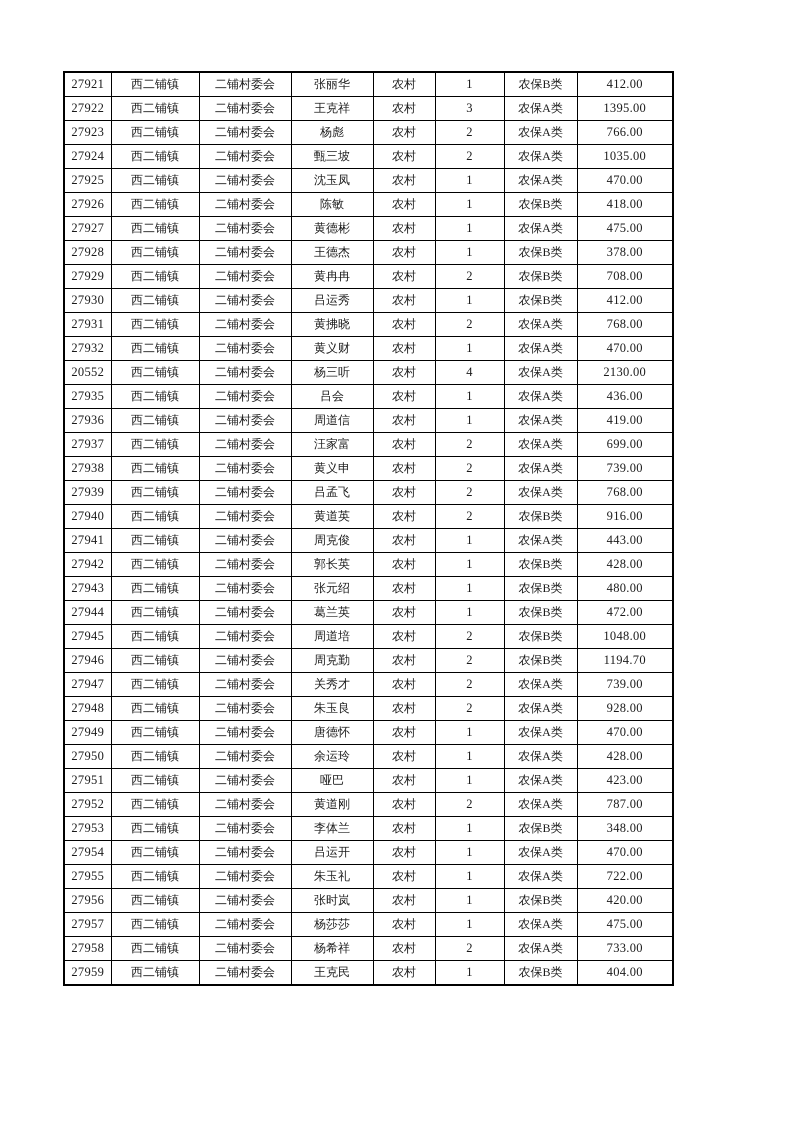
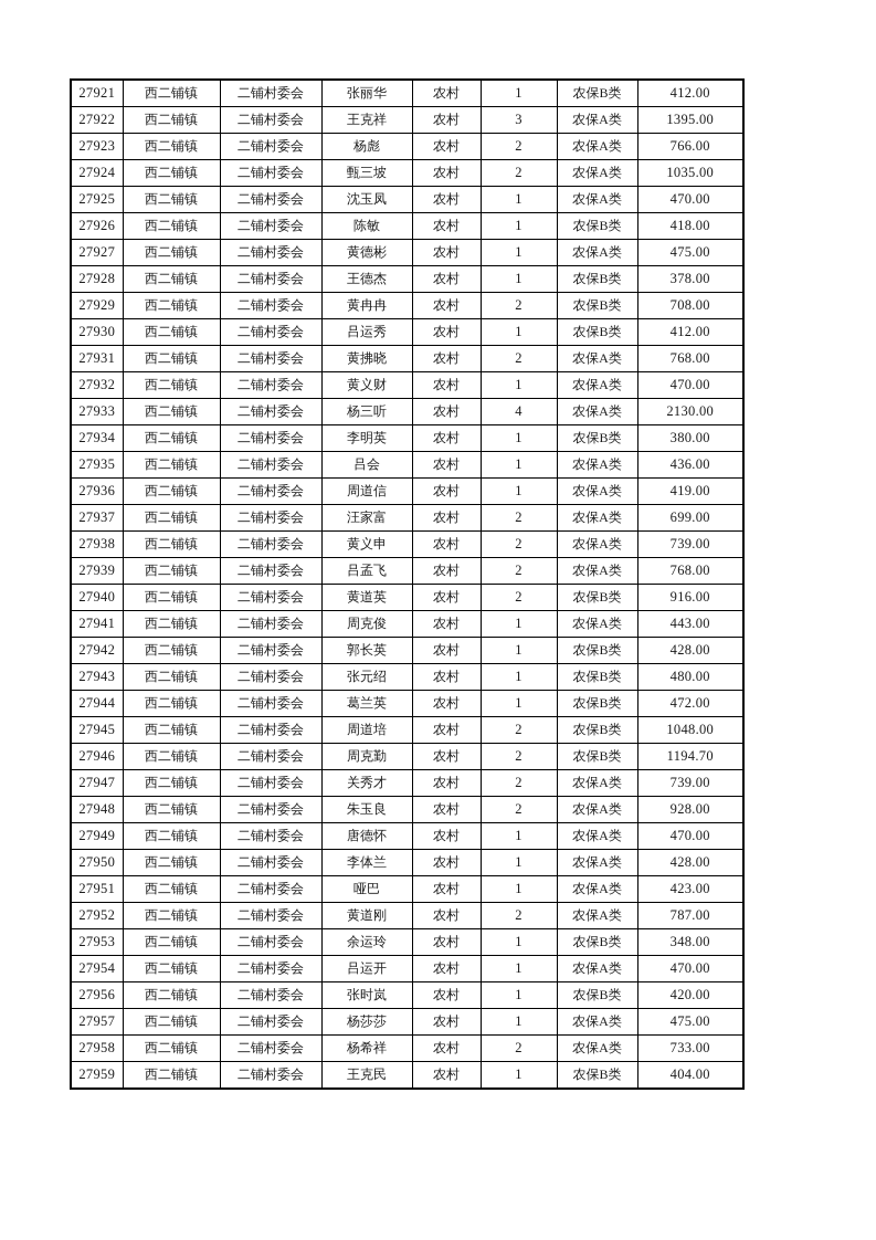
  27921	西二铺镇	二铺村委会	张丽华	农村	1	农保B类	412.00
  27922	西二铺镇	二铺村委会	王克祥	农村	3	农保A类	1395.00
  27923	西二铺镇	二铺村委会	杨彪	农村	2	农保A类	766.00
  27924	西二铺镇	二铺村委会	甄三坡	农村	2	农保A类	1035.00
  27925	西二铺镇	二铺村委会	沈玉凤	农村	1	农保A类	470.00
  27926	西二铺镇	二铺村委会	陈敏	农村	1	农保B类	418.00
  27927	西二铺镇	二铺村委会	黄德彬	农村	1	农保A类	475.00
  27928	西二铺镇	二铺村委会	王德杰	农村	1	农保B类	378.00
  27929	西二铺镇	二铺村委会	黄冉冉	农村	2	农保B类	708.00
  27930	西二铺镇	二铺村委会	吕运秀	农村	1	农保B类	412.00
  27931	西二铺镇	二铺村委会	黄拂晓	农村	2	农保A类	768.00
  27932	西二铺镇	二铺村委会	黄义财	农村	1	农保A类	470.00
- 20552	西二铺镇	二铺村委会	杨三听	农村	4	农保A类	2130.00
+ 27933	西二铺镇	二铺村委会	杨三听	农村	4	农保A类	2130.00
+ 27934	西二铺镇	二铺村委会	李明英	农村	1	农保B类	380.00
  27935	西二铺镇	二铺村委会	吕会	农村	1	农保A类	436.00
  27936	西二铺镇	二铺村委会	周道信	农村	1	农保A类	419.00
  27937	西二铺镇	二铺村委会	汪家富	农村	2	农保A类	699.00
  27938	西二铺镇	二铺村委会	黄义申	农村	2	农保A类	739.00
  27939	西二铺镇	二铺村委会	吕孟飞	农村	2	农保A类	768.00
  27940	西二铺镇	二铺村委会	黄道英	农村	2	农保B类	916.00
  27941	西二铺镇	二铺村委会	周克俊	农村	1	农保A类	443.00
  27942	西二铺镇	二铺村委会	郭长英	农村	1	农保B类	428.00
  27943	西二铺镇	二铺村委会	张元绍	农村	1	农保B类	480.00
  27944	西二铺镇	二铺村委会	葛兰英	农村	1	农保B类	472.00
  27945	西二铺镇	二铺村委会	周道培	农村	2	农保B类	1048.00
  27946	西二铺镇	二铺村委会	周克勤	农村	2	农保B类	1194.70
  27947	西二铺镇	二铺村委会	关秀才	农村	2	农保A类	739.00
  27948	西二铺镇	二铺村委会	朱玉良	农村	2	农保A类	928.00
  27949	西二铺镇	二铺村委会	唐德怀	农村	1	农保A类	470.00
- 27950	西二铺镇	二铺村委会	余运玲	农村	1	农保A类	428.00
+ 27950	西二铺镇	二铺村委会	李体兰	农村	1	农保A类	428.00
  27951	西二铺镇	二铺村委会	哑巴	农村	1	农保A类	423.00
  27952	西二铺镇	二铺村委会	黄道刚	农村	2	农保A类	787.00
- 27953	西二铺镇	二铺村委会	李体兰	农村	1	农保B类	348.00
+ 27953	西二铺镇	二铺村委会	余运玲	农村	1	农保B类	348.00
  27954	西二铺镇	二铺村委会	吕运开	农村	1	农保A类	470.00
- 27955	西二铺镇	二铺村委会	朱玉礼	农村	1	农保A类	722.00
  27956	西二铺镇	二铺村委会	张时岚	农村	1	农保B类	420.00
  27957	西二铺镇	二铺村委会	杨莎莎	农村	1	农保A类	475.00
  27958	西二铺镇	二铺村委会	杨希祥	农村	2	农保A类	733.00
  27959	西二铺镇	二铺村委会	王克民	农村	1	农保B类	404.00
